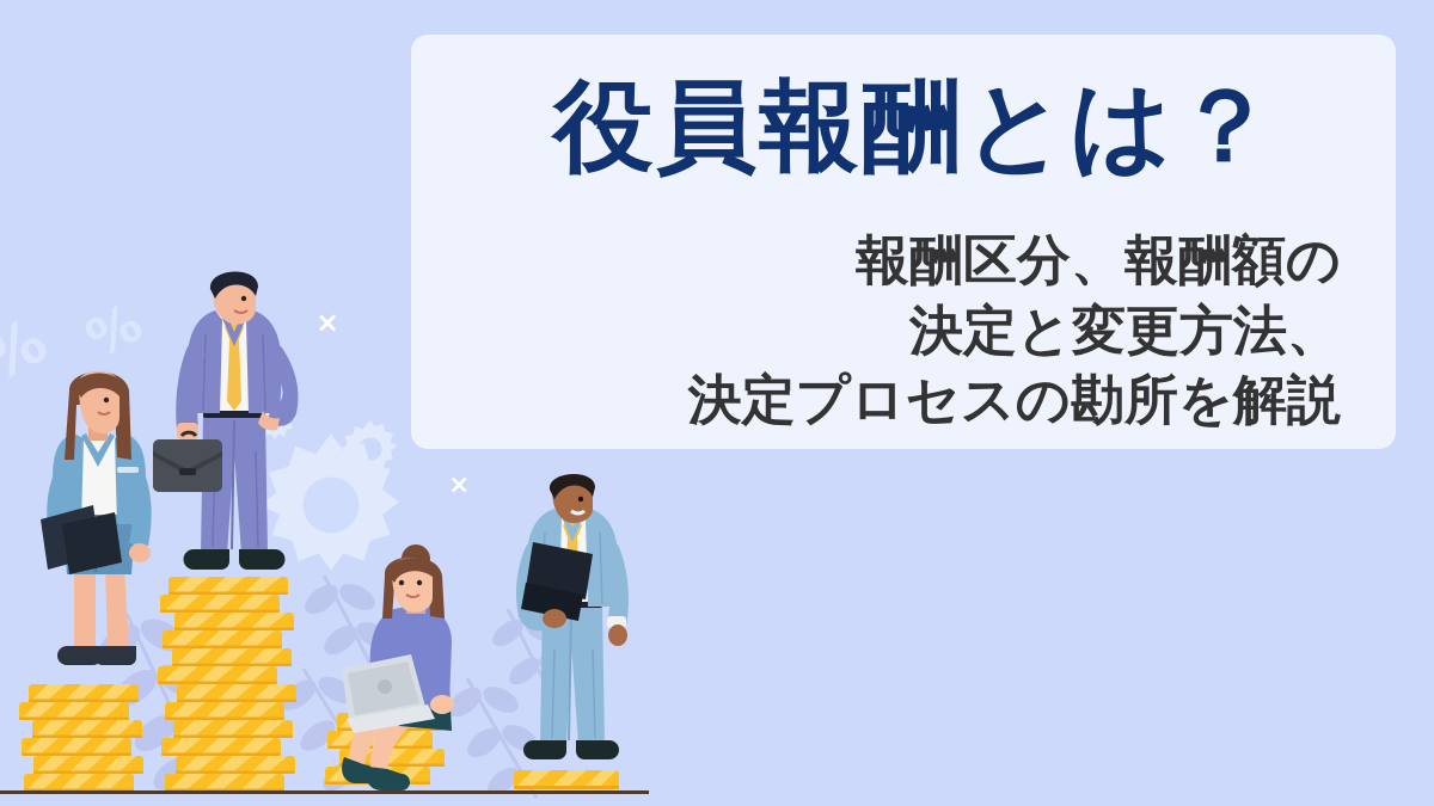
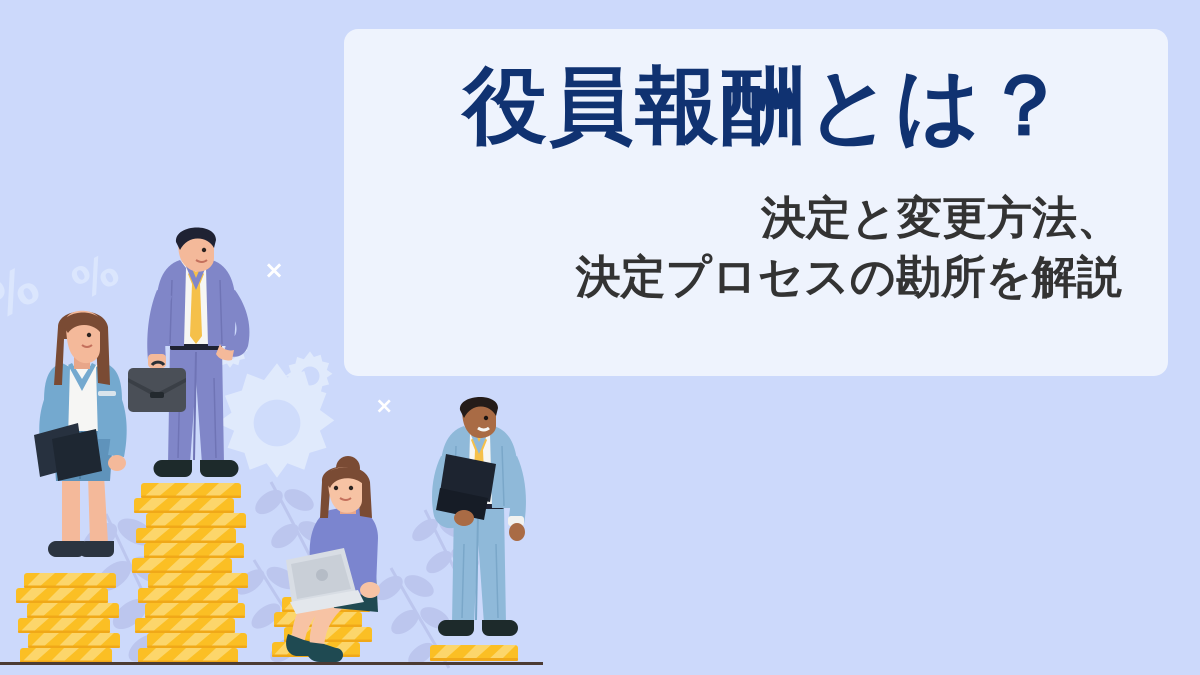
  ×
  ×
  役員報酬とは？
- 報酬区分、報酬額の
  決定と変更方法、
  決定プロセスの勘所を解説
